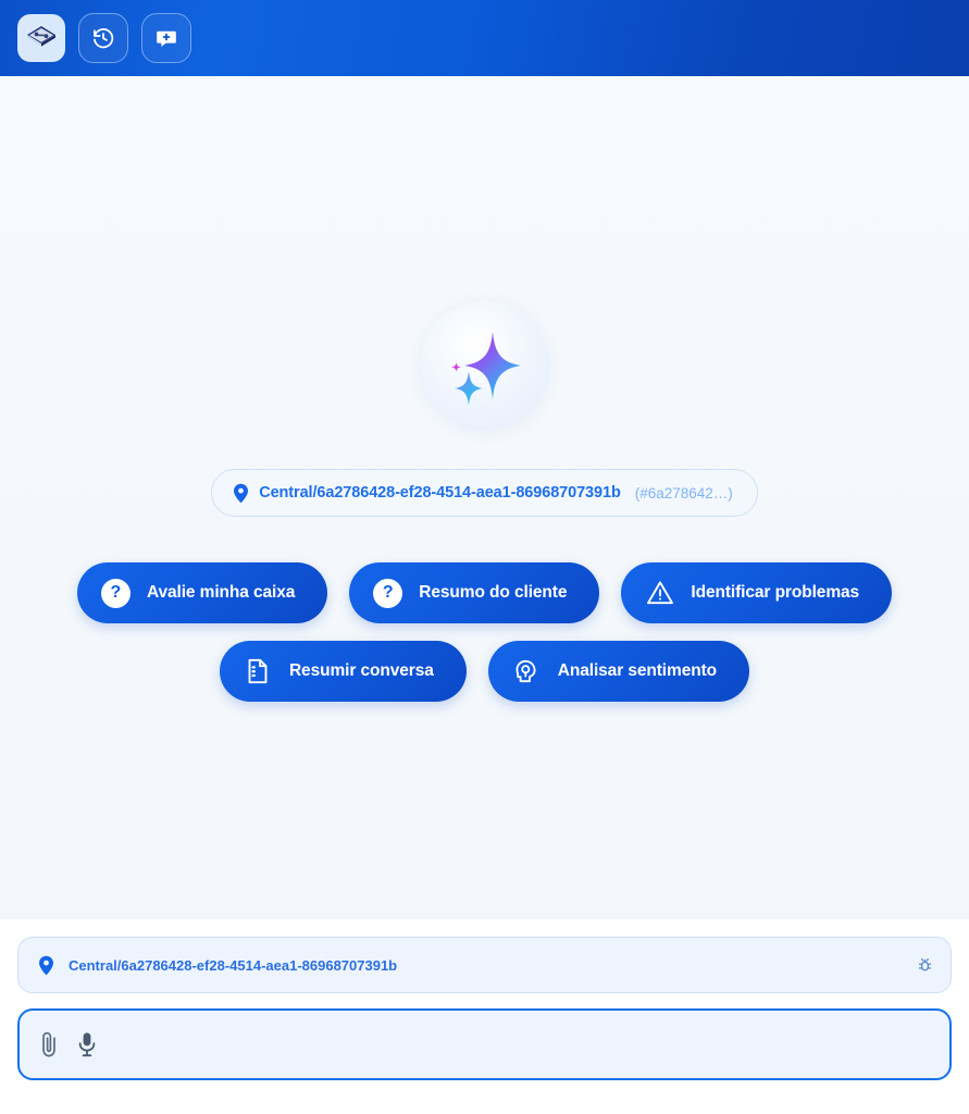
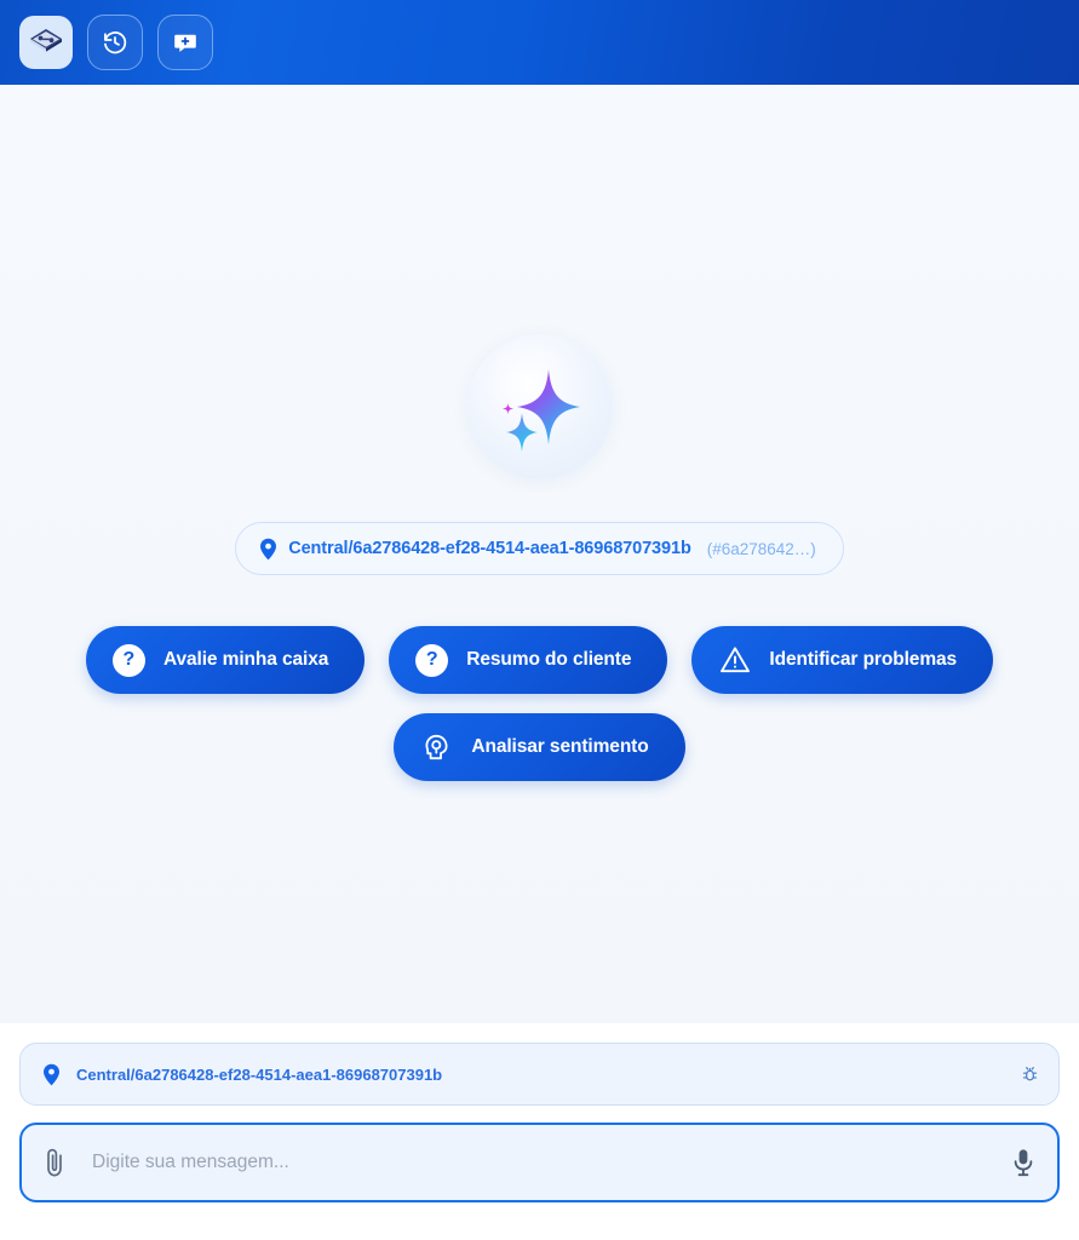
  Central/6a2786428-ef28-4514-aea1-86968707391b
  (#6a278642…)
  ?
  Avalie minha caixa
  ?
  Resumo do cliente
  Identificar problemas
- Resumir conversa
  Analisar sentimento
  Central/6a2786428-ef28-4514-aea1-86968707391b
+ Digite sua mensagem...
